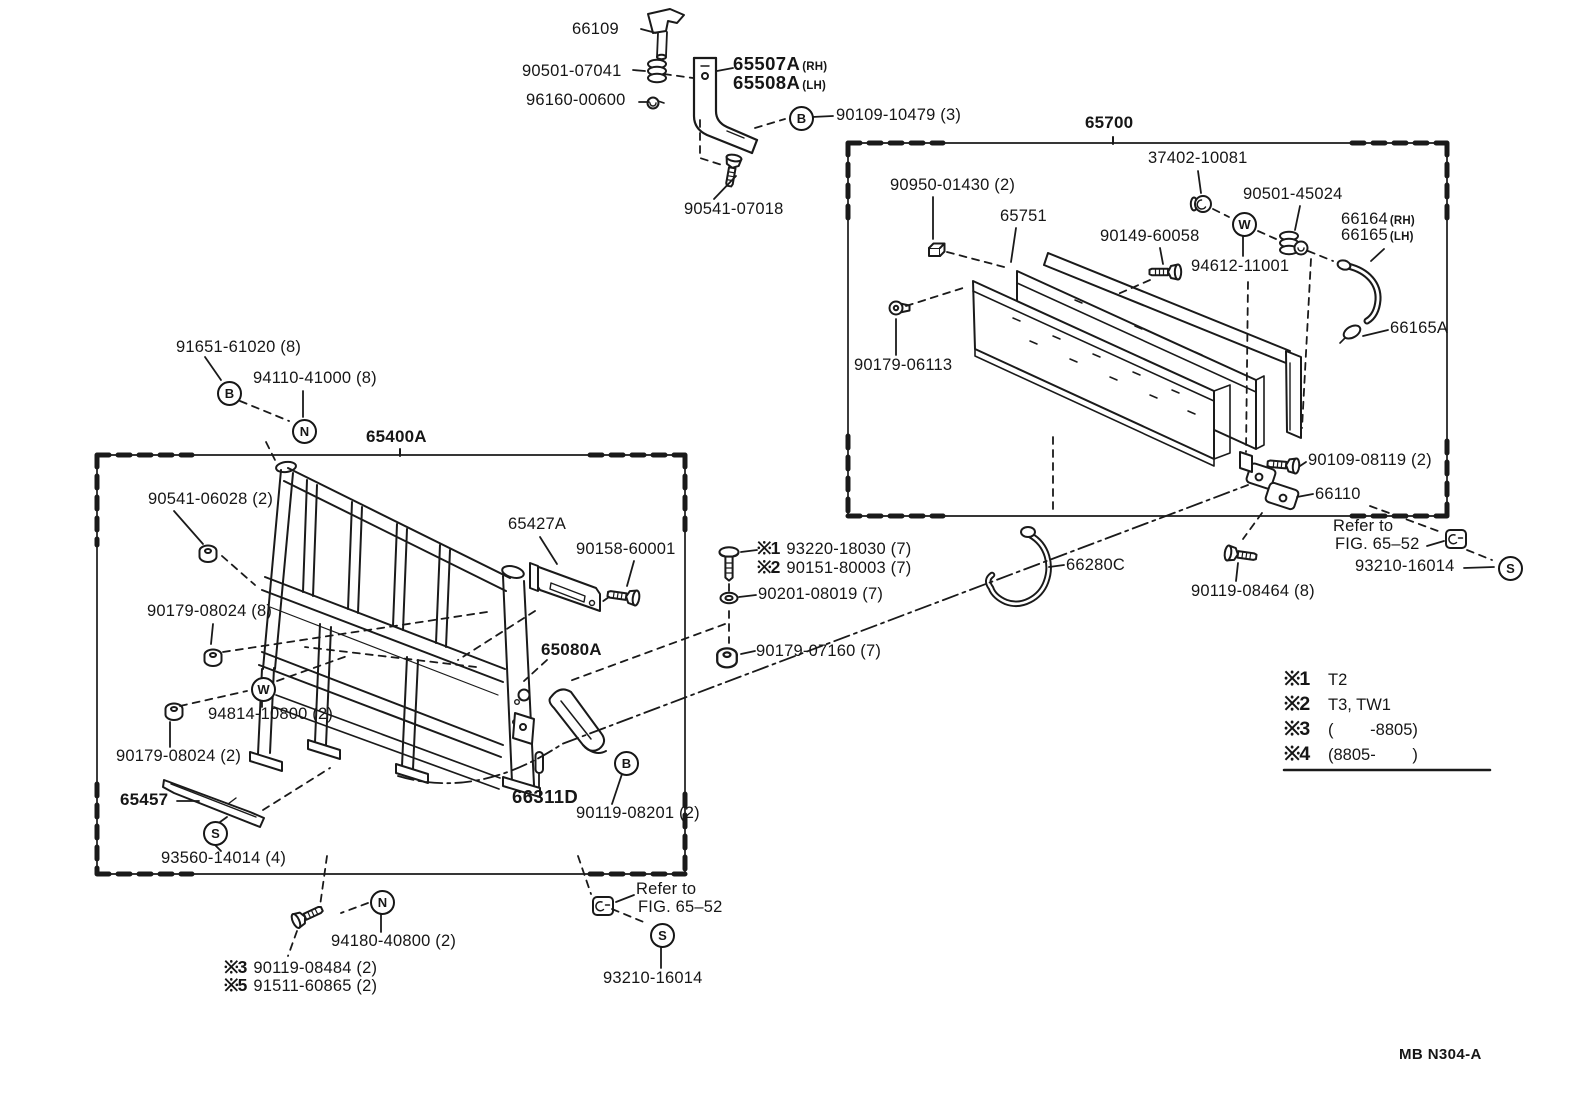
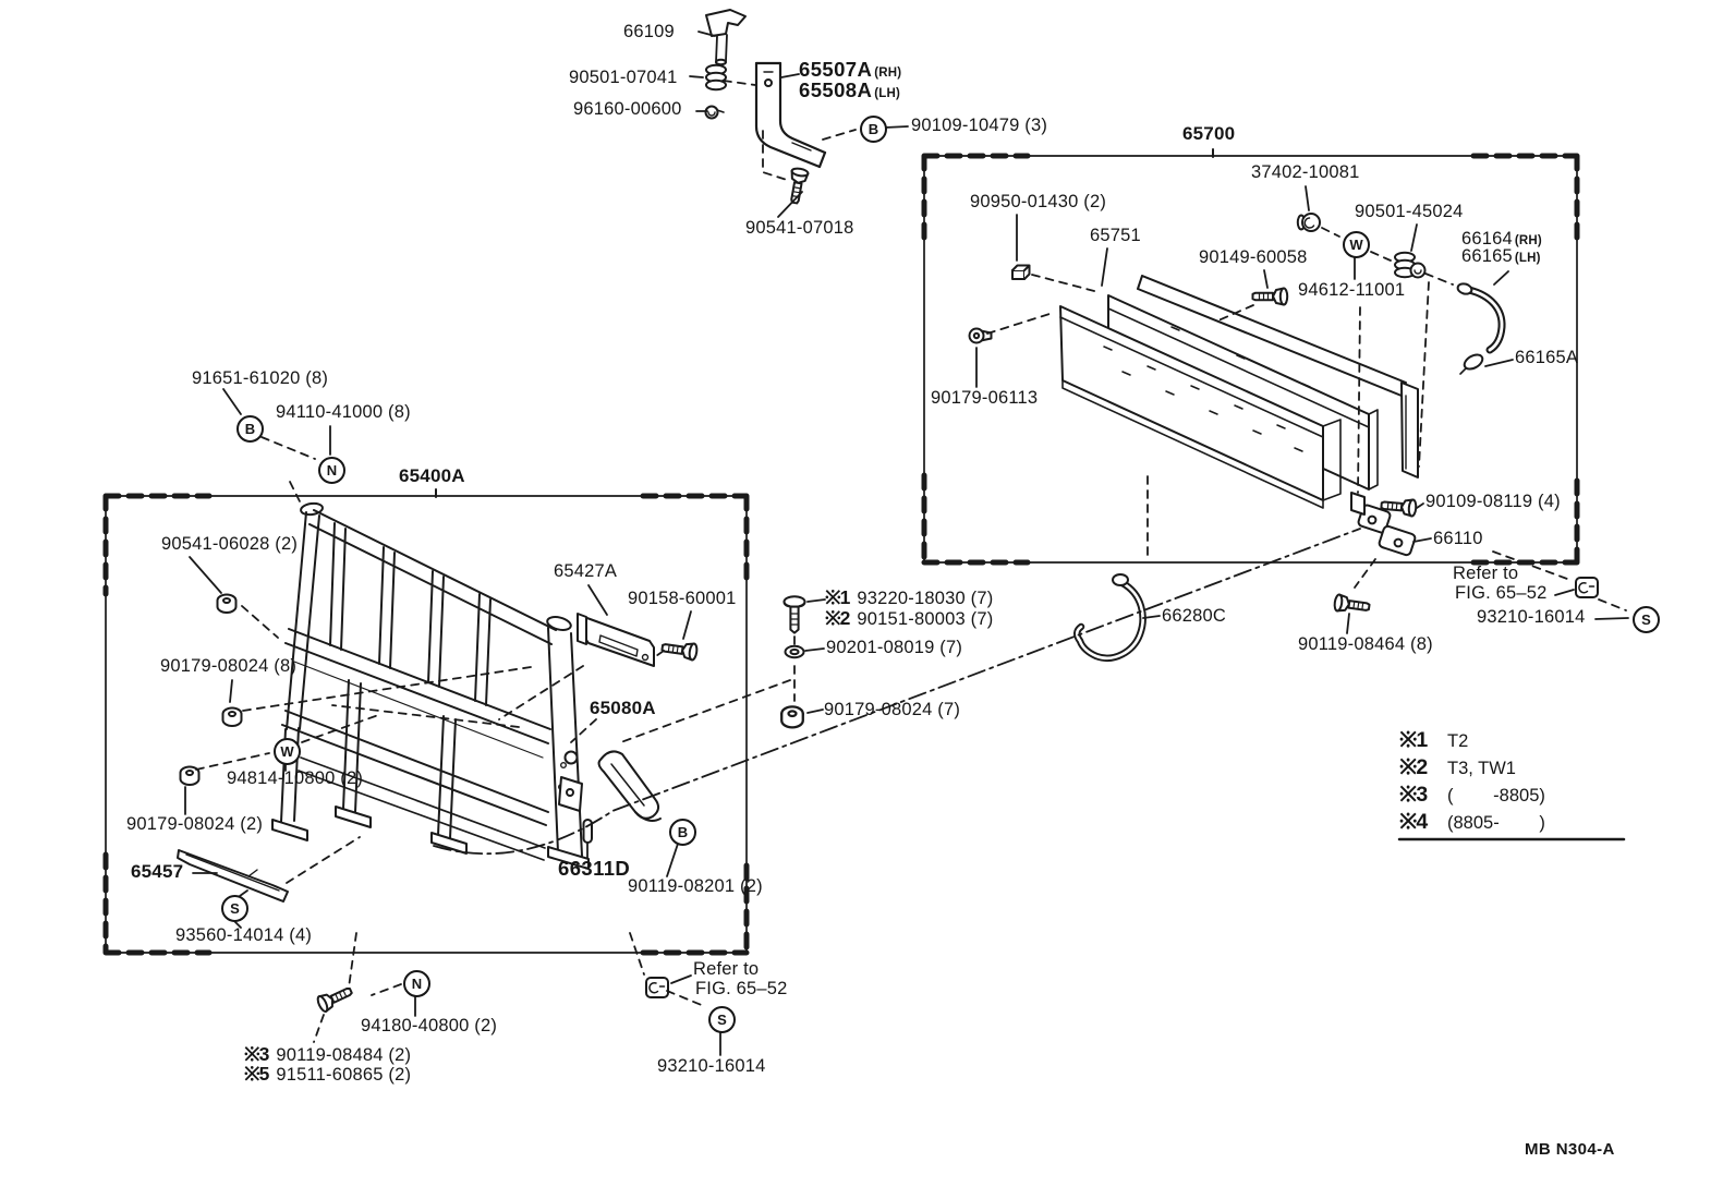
  66109
  90501-07041
  96160-00600
  65507A (RH)
  65508A (LH)
  B
  90109-10479 (3)
  90541-07018
  65700
  37402-10081
  90950-01430 (2)
  65751
  90149-60058
  90501-45024
  94612-11001
  W
  66164 (RH)
  66165 (LH)
  66165A
  90179-06113
- 90109-08119 (2)
+ 90109-08119 (4)
  66110
  Refer to
  FIG. 65–52
  93210-16014
  S
  90119-08464 (8)
  66280C
  91651-61020 (8)
  B
  94110-41000 (8)
  N
  65400A
  90541-06028 (2)
  65427A
  90158-60001
  65080A
  90179-08024 (8)
  W
  94814-10800 (2)
  90179-08024 (2)
  65457
  S
  93560-14014 (4)
  66311D
  B
  90119-08201 (2)
  ※1
  93220-18030 (7)
  ※2
  90151-80003 (7)
  90201-08019 (7)
- 90179-07160 (7)
+ 90179-08024 (7)
  N
  94180-40800 (2)
  ※3
  90119-08484 (2)
  ※5
  91511-60865 (2)
  Refer to
  FIG. 65–52
  S
  93210-16014
  ※1
  T2
  ※2
  T3, TW1
  ※3
  ( -8805)
  ※4
  (8805- )
  MB N304-A
